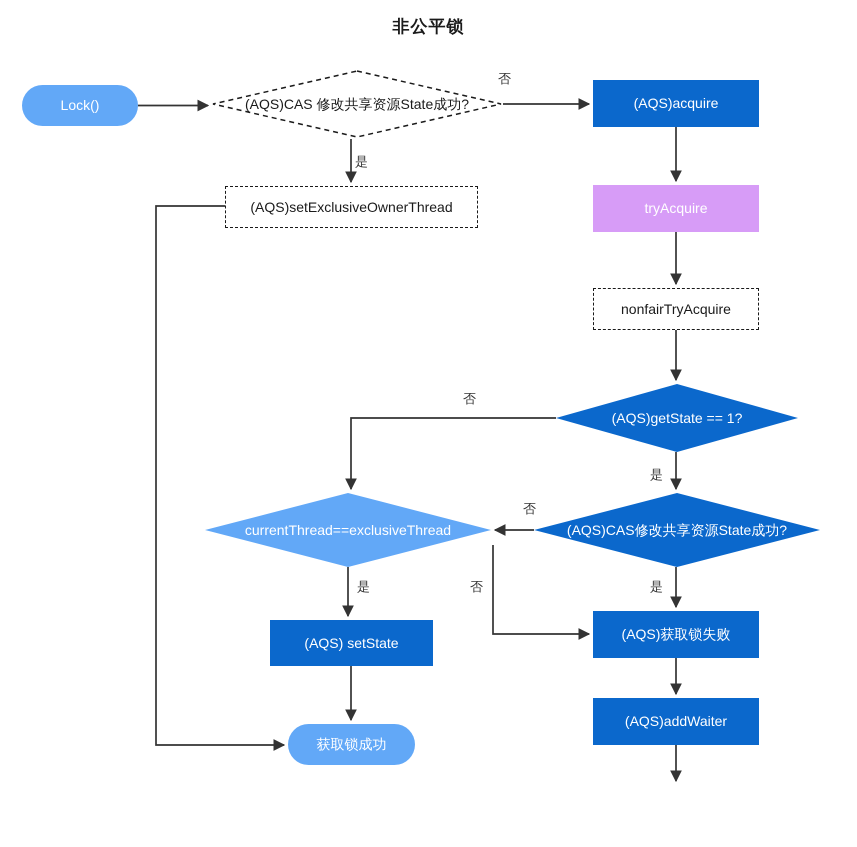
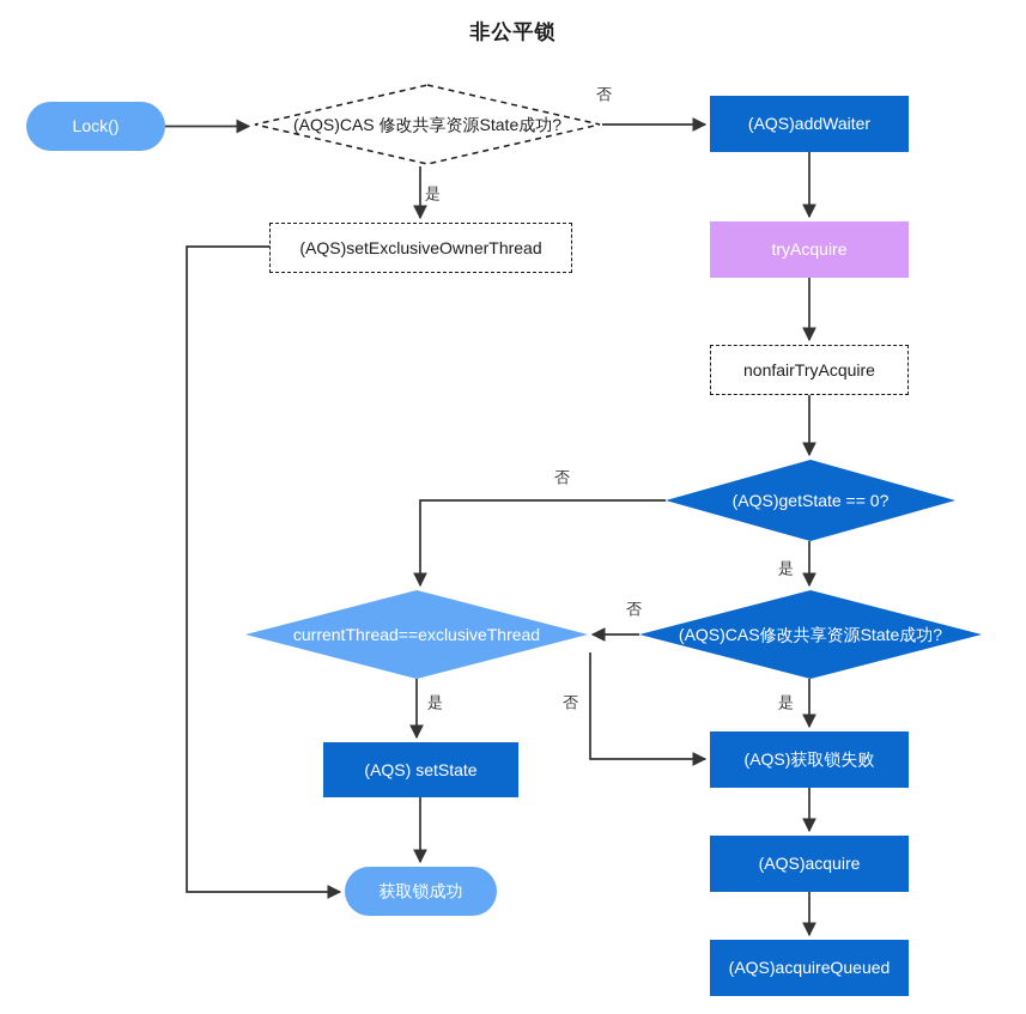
  非公平锁
  否
  是
  否
  是
  否
  是
  否
  是
  Lock()
  (AQS)CAS 修改共享资源State成功?
- (AQS)acquire
+ (AQS)addWaiter
  (AQS)setExclusiveOwnerThread
  tryAcquire
  nonfairTryAcquire
- (AQS)getState == 1?
+ (AQS)getState == 0?
  currentThread==exclusiveThread
  (AQS)CAS修改共享资源State成功?
  (AQS) setState
  (AQS)获取锁失败
  获取锁成功
- (AQS)addWaiter
+ (AQS)acquire
+ (AQS)acquireQueued
